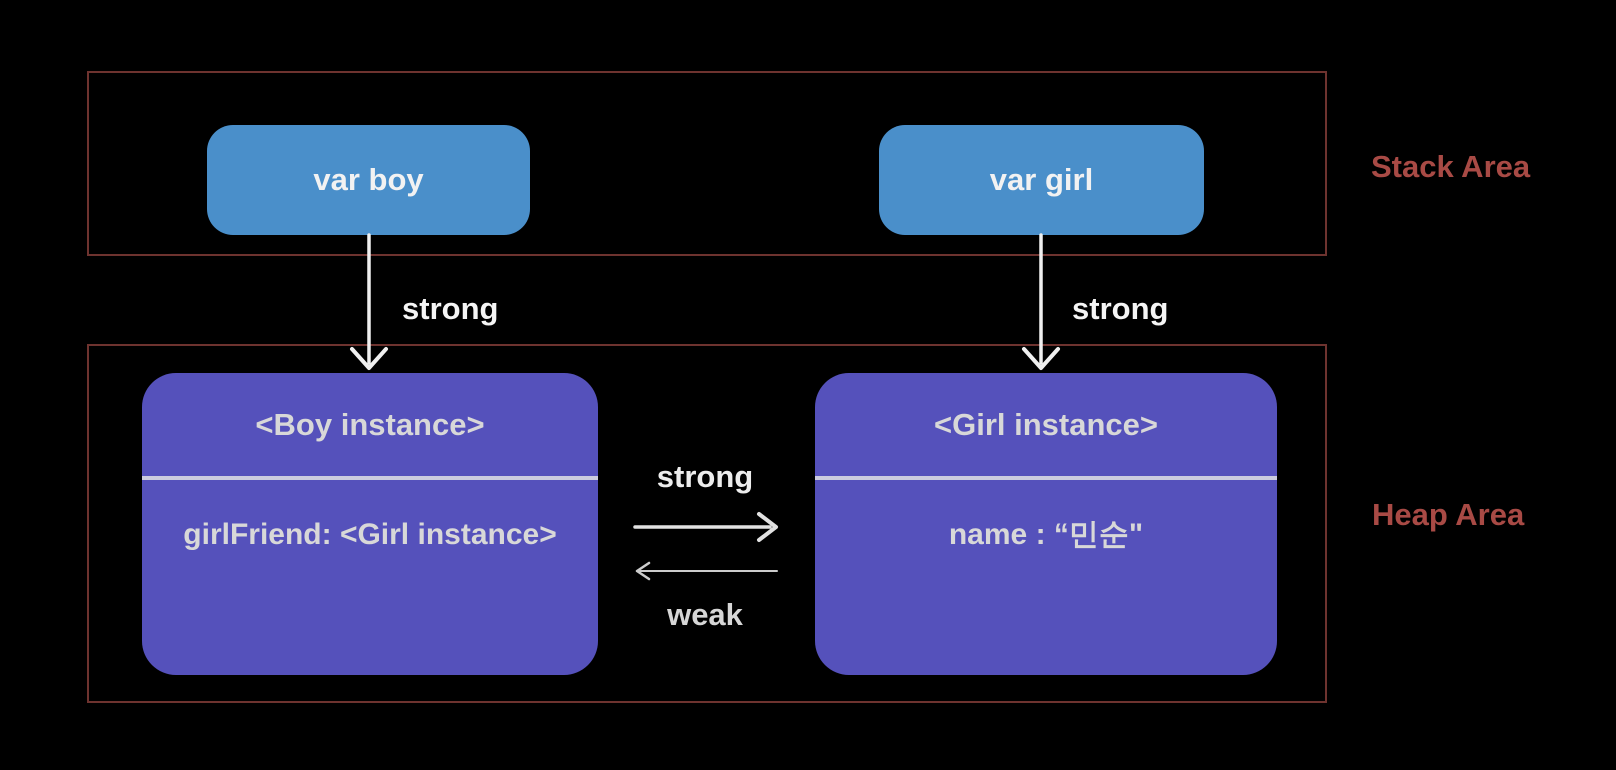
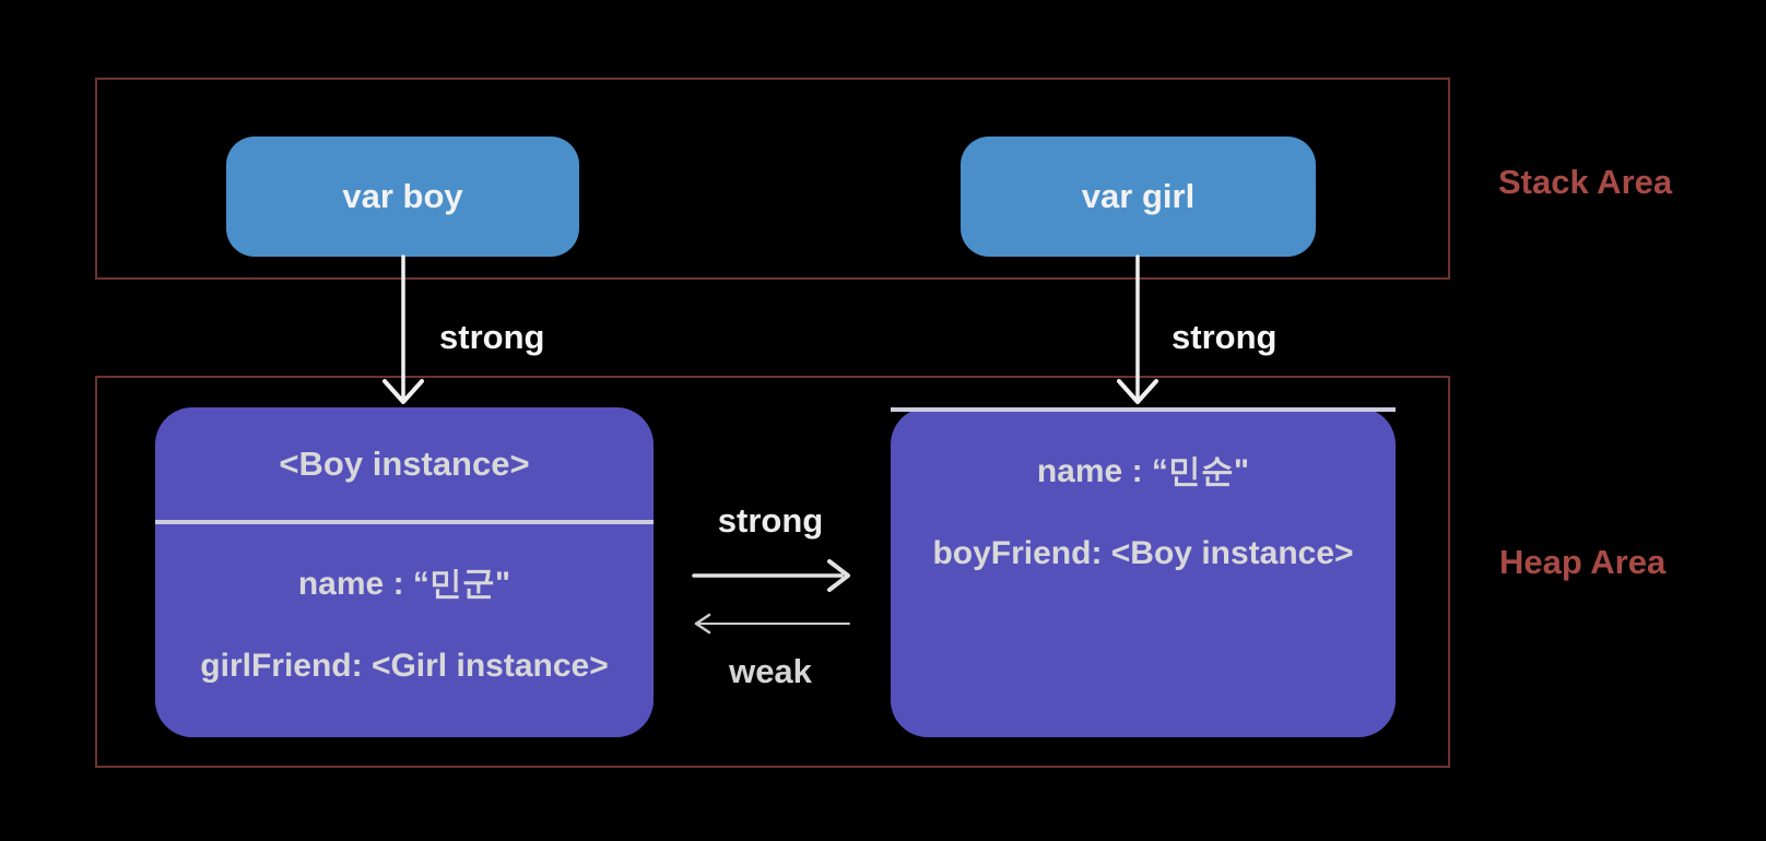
  Stack Area
  Heap Area
  var boy
  var girl
  <Boy instance>
+ name : “민군"
  girlFriend: <Girl instance>
- <Girl instance>
  name : “민순"
+ boyFriend: <Boy instance>
  strong
  strong
  strong
  weak
